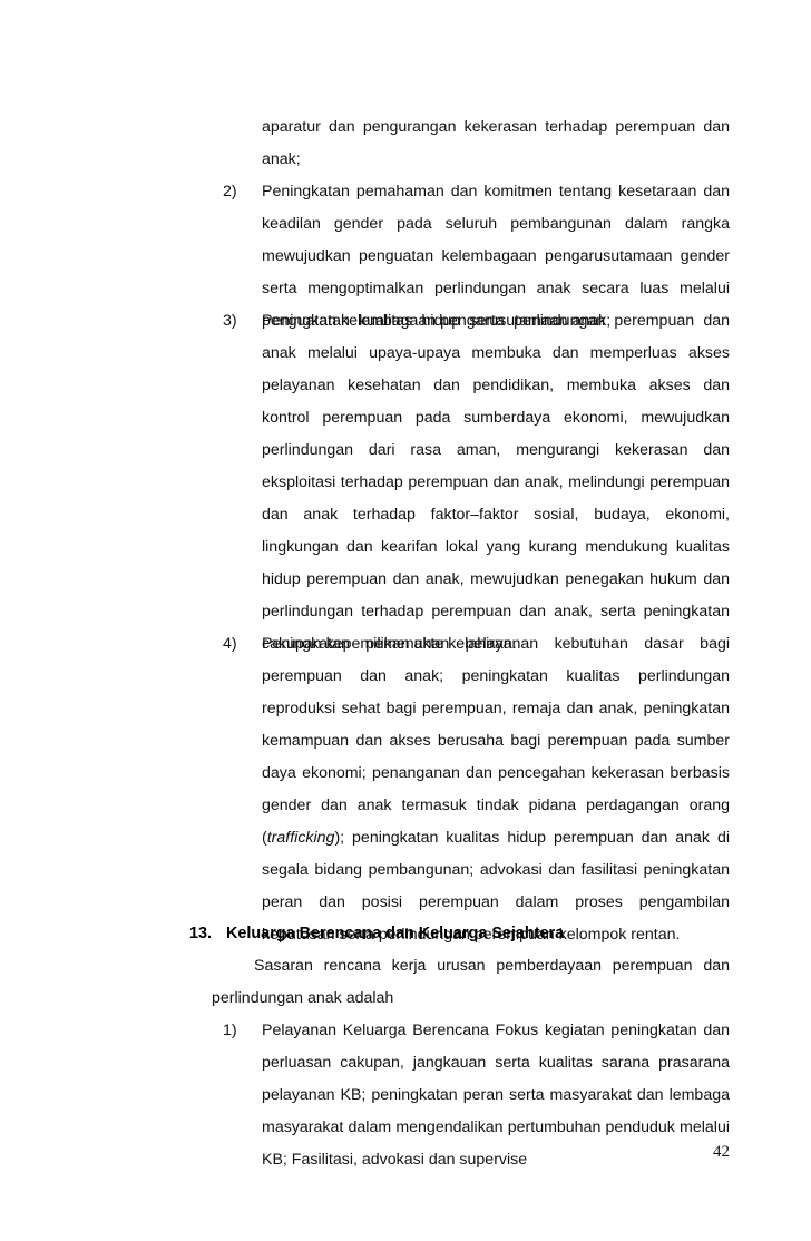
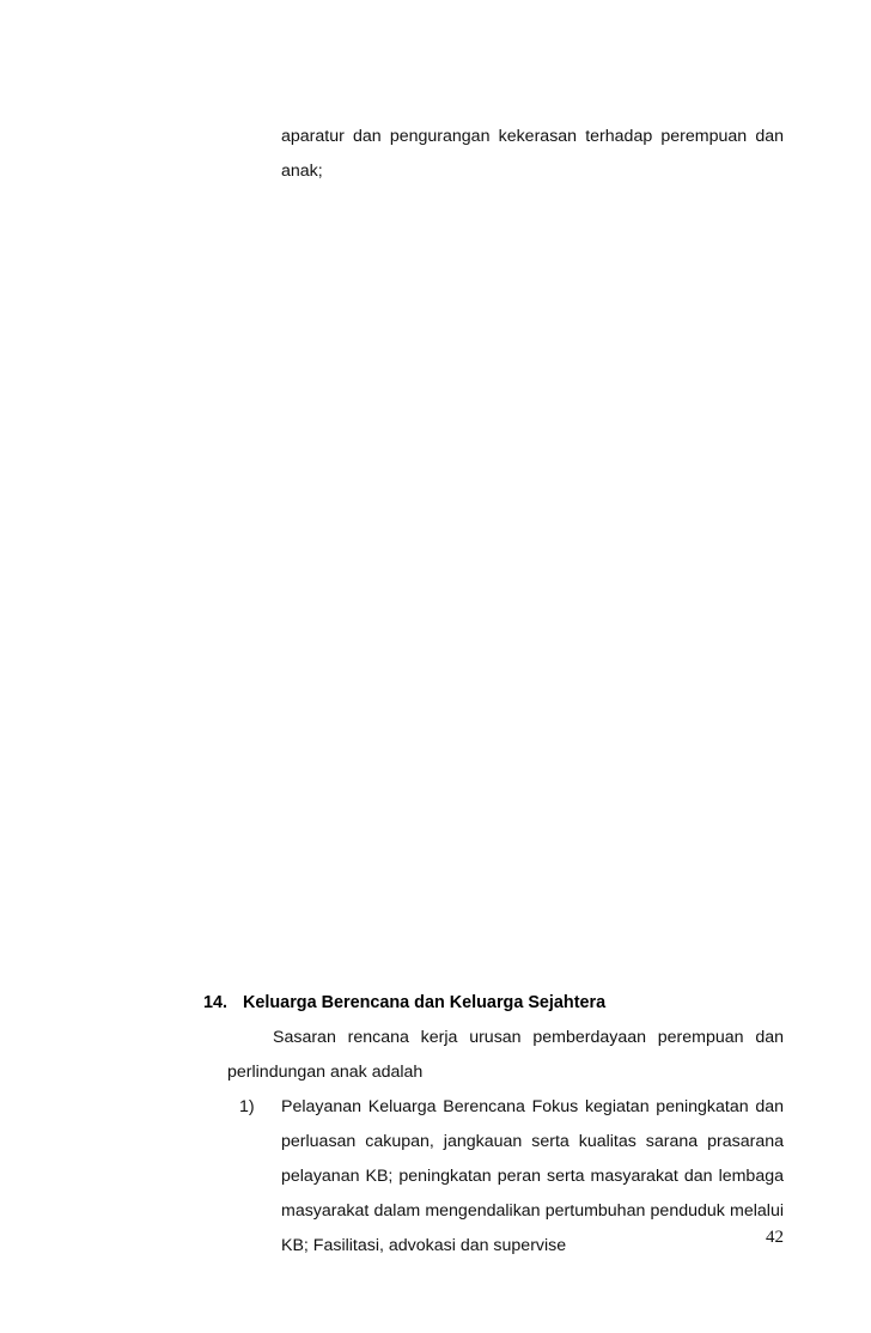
  aparatur dan pengurangan kekerasan terhadap perempuan dan anak;
- 2)
- Peningkatan pemahaman dan komitmen tentang kesetaraan dan keadilan gender pada seluruh pembangunan dalam rangka mewujudkan penguatan kelembagaan pengarusutamaan gender serta mengoptimalkan perlindungan anak secara luas melalui penguatan kelembagaan pengarusutamaan anak;
- 3)
- Peningkatan kualitas hidup serta perlindungan perempuan dan anak melalui upaya-upaya membuka dan memperluas akses pelayanan kesehatan dan pendidikan, membuka akses dan kontrol perempuan pada sumberdaya ekonomi, mewujudkan perlindungan dari rasa aman, mengurangi kekerasan dan eksploitasi terhadap perempuan dan anak, melindungi perempuan dan anak terhadap faktor–faktor sosial, budaya, ekonomi, lingkungan dan kearifan lokal yang kurang mendukung kualitas hidup perempuan dan anak, mewujudkan penegakan hukum dan perlindungan terhadap perempuan dan anak, serta peningkatan cakupan kepemilikan akte kelahiran.
- 4)
- Peningkatan pemenuhan pelayanan kebutuhan dasar bagi perempuan dan anak; peningkatan kualitas perlindungan reproduksi sehat bagi perempuan, remaja dan anak, peningkatan kemampuan dan akses berusaha bagi perempuan pada sumber daya ekonomi; penanganan dan pencegahan kekerasan berbasis gender dan anak termasuk tindak pidana perdagangan orang (trafficking); peningkatan kualitas hidup perempuan dan anak di segala bidang pembangunan; advokasi dan fasilitasi peningkatan peran dan posisi perempuan dalam proses pengambilan keputusan serta perlindungan perempuan kelompok rentan.
- 13.
+ 14.
  Keluarga Berencana dan Keluarga Sejahtera
  Sasaran rencana kerja urusan pemberdayaan perempuan dan perlindungan anak adalah
  1)
  Pelayanan Keluarga Berencana Fokus kegiatan peningkatan dan perluasan cakupan, jangkauan serta kualitas sarana prasarana pelayanan KB; peningkatan peran serta masyarakat dan lembaga masyarakat dalam mengendalikan pertumbuhan penduduk melalui KB; Fasilitasi, advokasi dan supervise
  42
